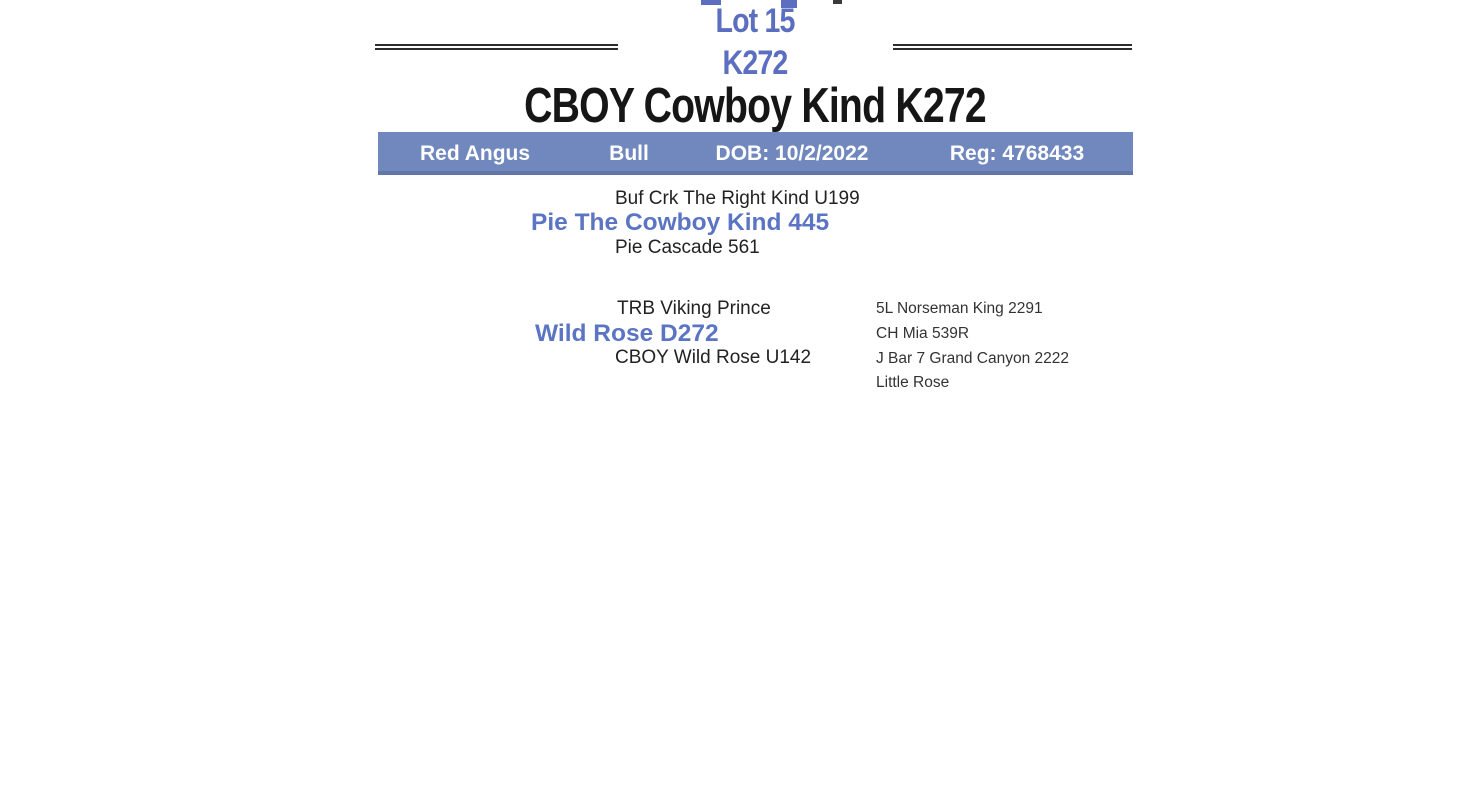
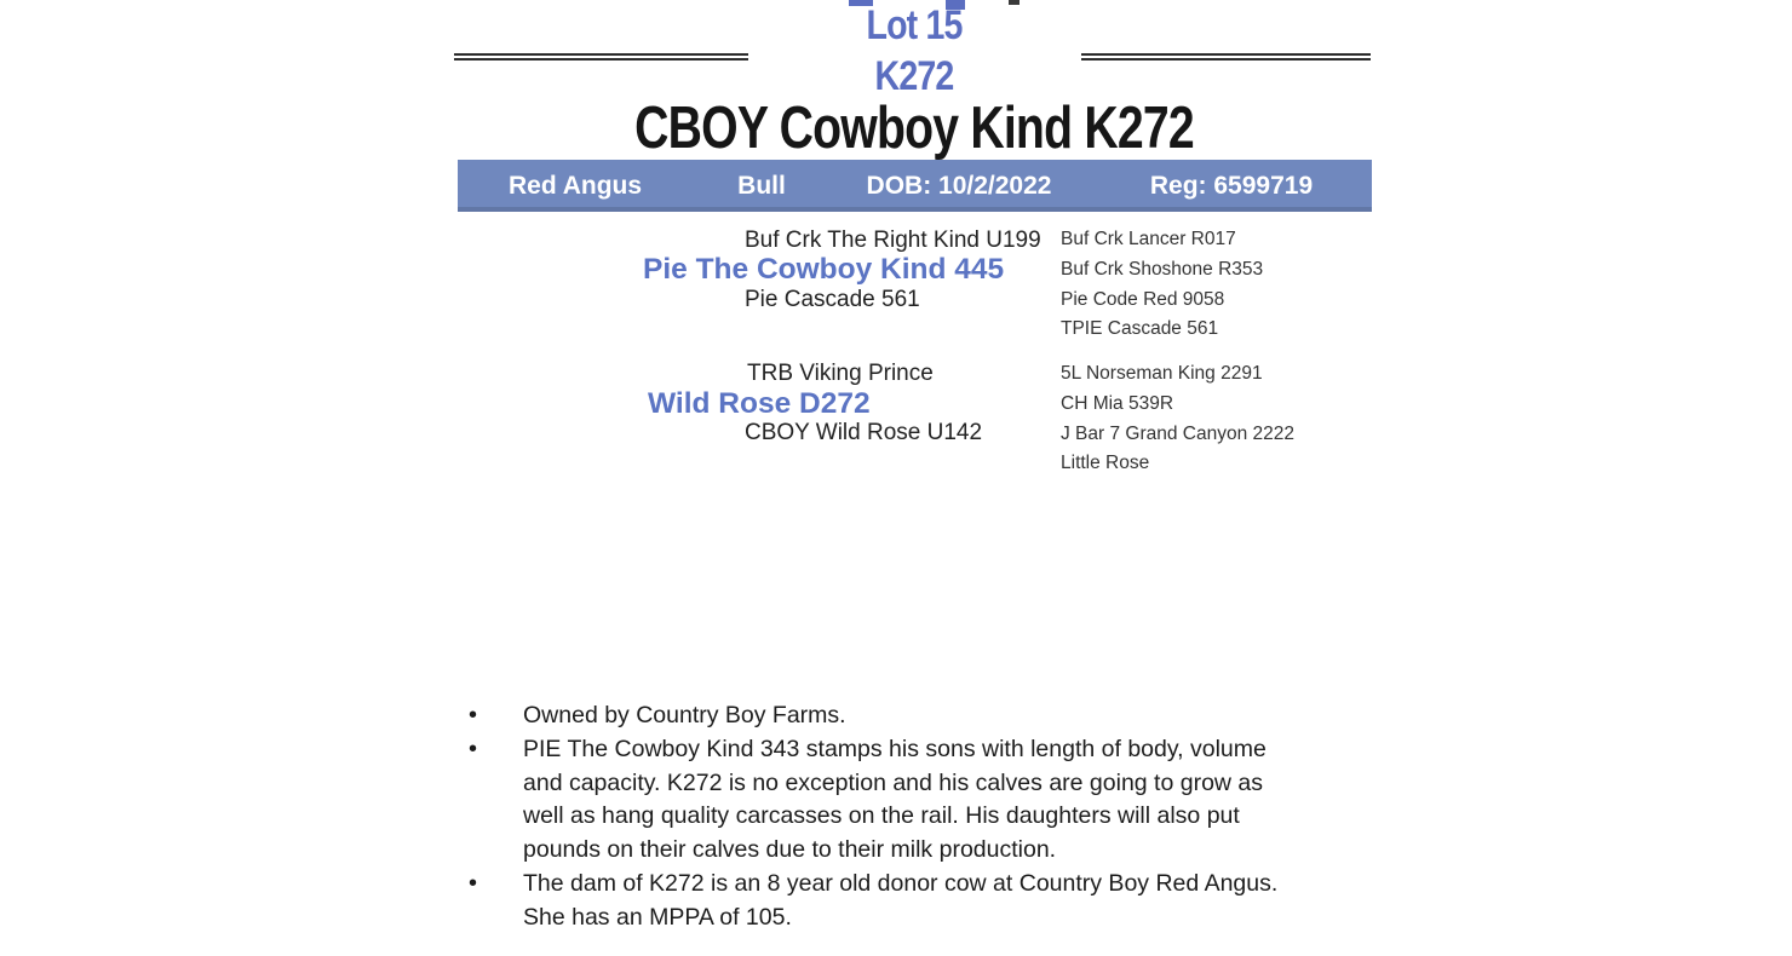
  Lot 15
  K272
  CBOY Cowboy Kind K272
  Red Angus
  Bull
  DOB: 10/2/2022
- Reg: 4768433
+ Reg: 6599719
  Buf Crk The Right Kind U199
  Pie The Cowboy Kind 445
  Pie Cascade 561
+ Buf Crk Lancer R017
+ Buf Crk Shoshone R353
+ Pie Code Red 9058
+ TPIE Cascade 561
  TRB Viking Prince
  Wild Rose D272
  CBOY Wild Rose U142
  5L Norseman King 2291
  CH Mia 539R
  J Bar 7 Grand Canyon 2222
  Little Rose
+ Owned by Country Boy Farms.
+ PIE The Cowboy Kind 343 stamps his sons with length of body, volume and capacity. K272 is no exception and his calves are going to grow as well as hang quality carcasses on the rail. His daughters will also put pounds on their calves due to their milk production.
+ The dam of K272 is an 8 year old donor cow at Country Boy Red Angus. She has an MPPA of 105.
